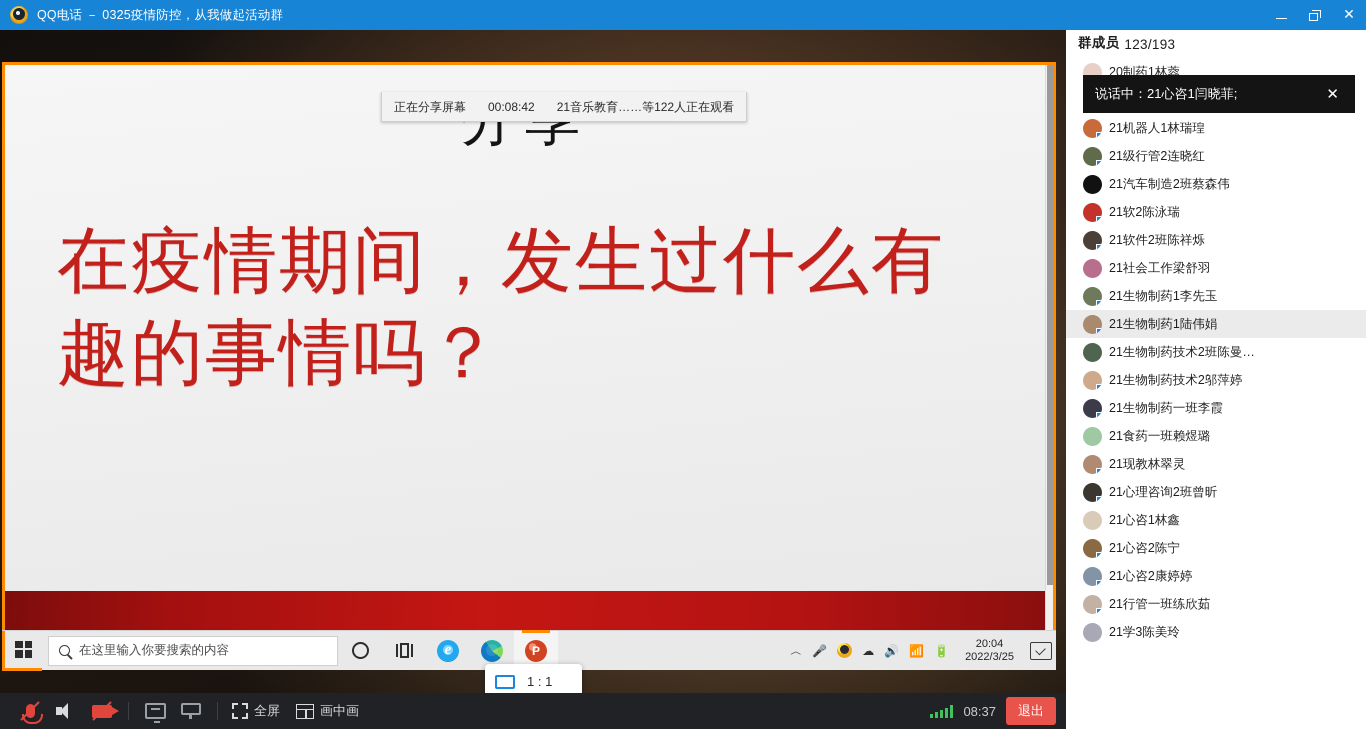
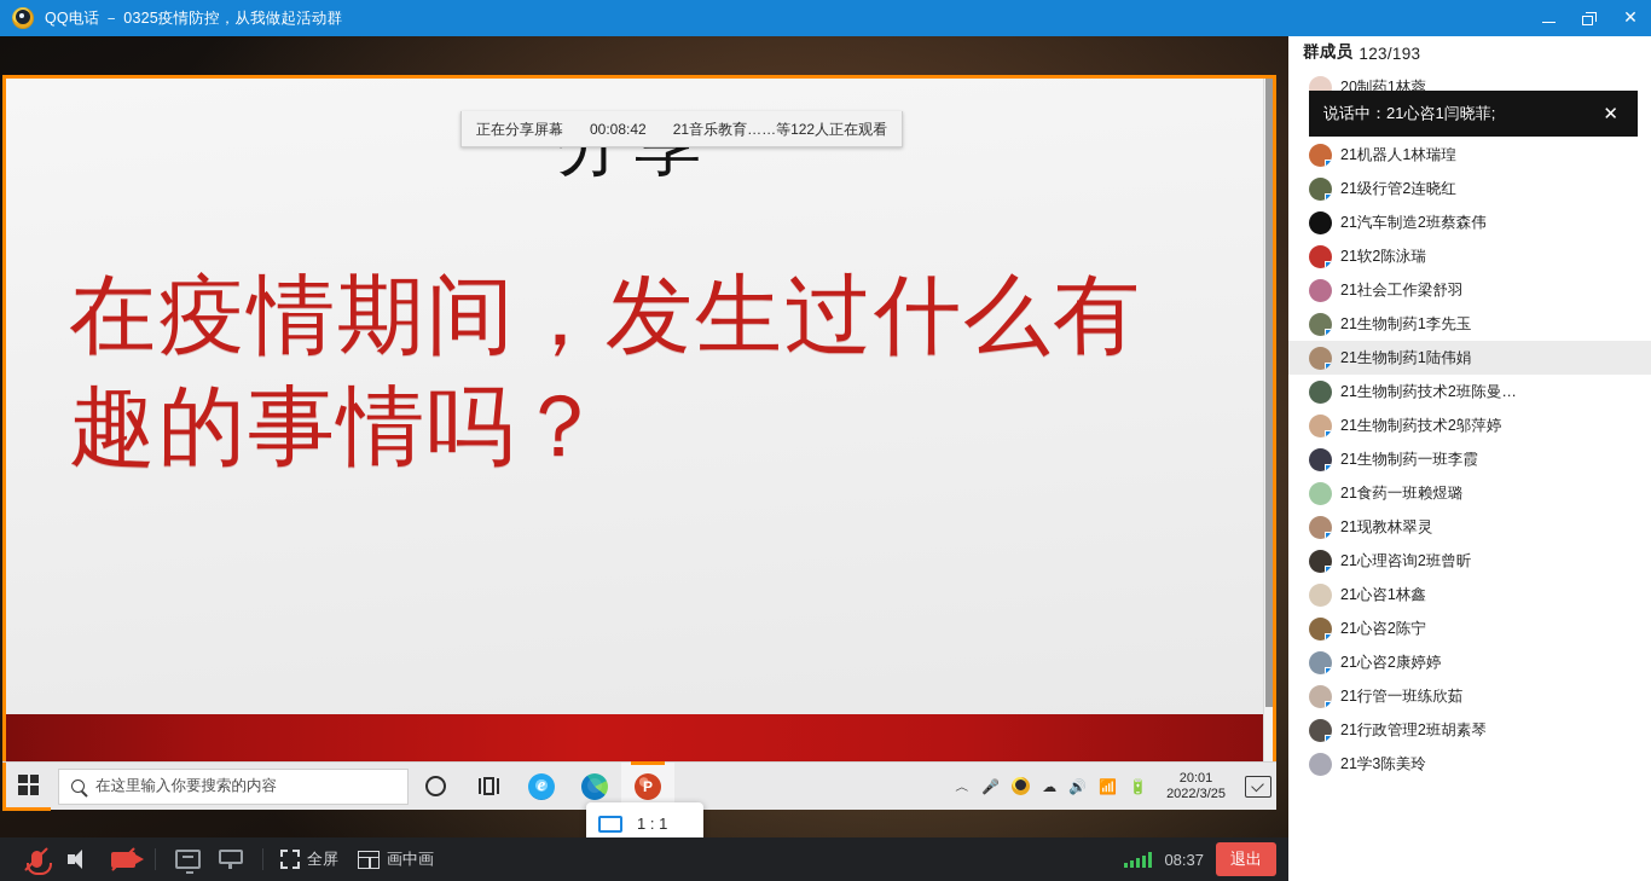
  QQ电话 － 0325疫情防控，从我做起活动群
  ✕
  在疫情期间，发生过什么有趣的事情吗？
  在这里输入你要搜索的内容
  e
  P
  ︿
  🎤
  ☁
  🔊
  📶
  🔋
- 20:04
+ 20:01
  2022/3/25
  1 : 1
  正在分享屏幕
  00:08:42
  21音乐教育……等122人正在观看
  全屏
  画中画
  08:37
  退出
  群成员
  123/193
  20制药1林蓉
  21机器人1林瑞瑝
  21级行管2连晓红
  21汽车制造2班蔡森伟
  21软2陈泳瑞
- 21软件2班陈祥烁
  21社会工作梁舒羽
  21生物制药1李先玉
  21生物制药1陆伟娟
  21生物制药技术2班陈曼…
  21生物制药技术2邬萍婷
  21生物制药一班李霞
  21食药一班赖煜璐
  21现教林翠灵
  21心理咨询2班曾昕
  21心咨1林鑫
  21心咨2陈宁
  21心咨2康婷婷
  21行管一班练欣茹
+ 21行政管理2班胡素琴
  21学3陈美玲
  说话中：21心咨1闫晓菲;
  ✕
